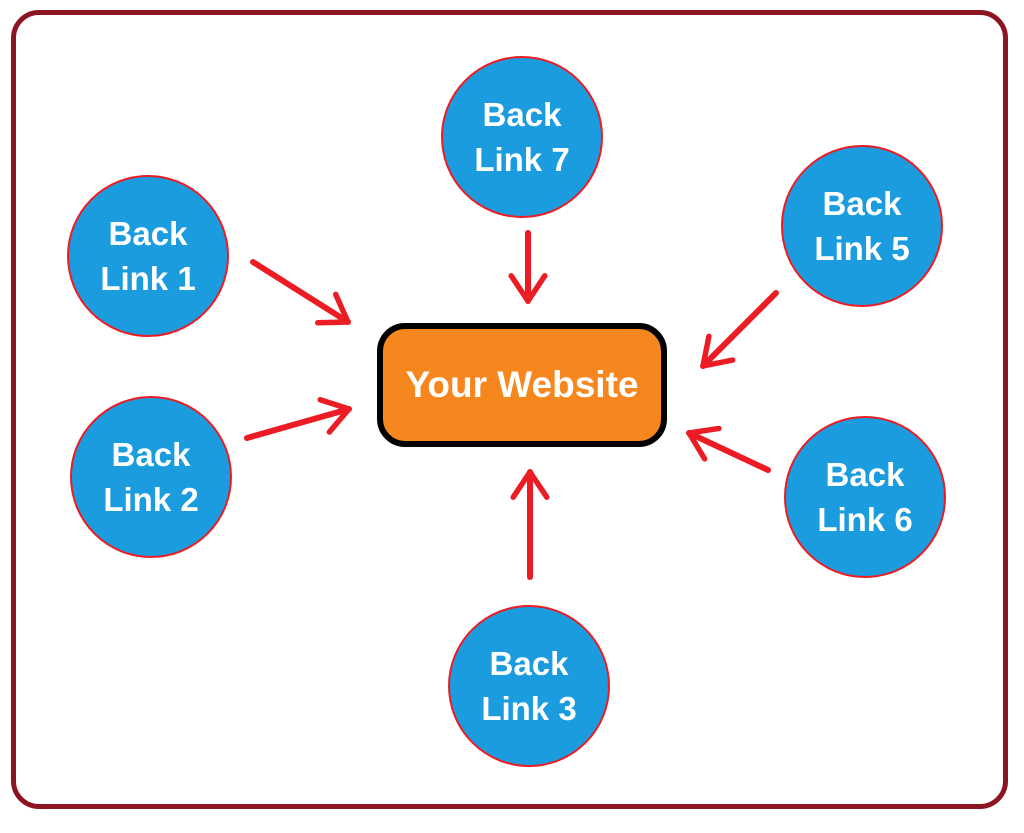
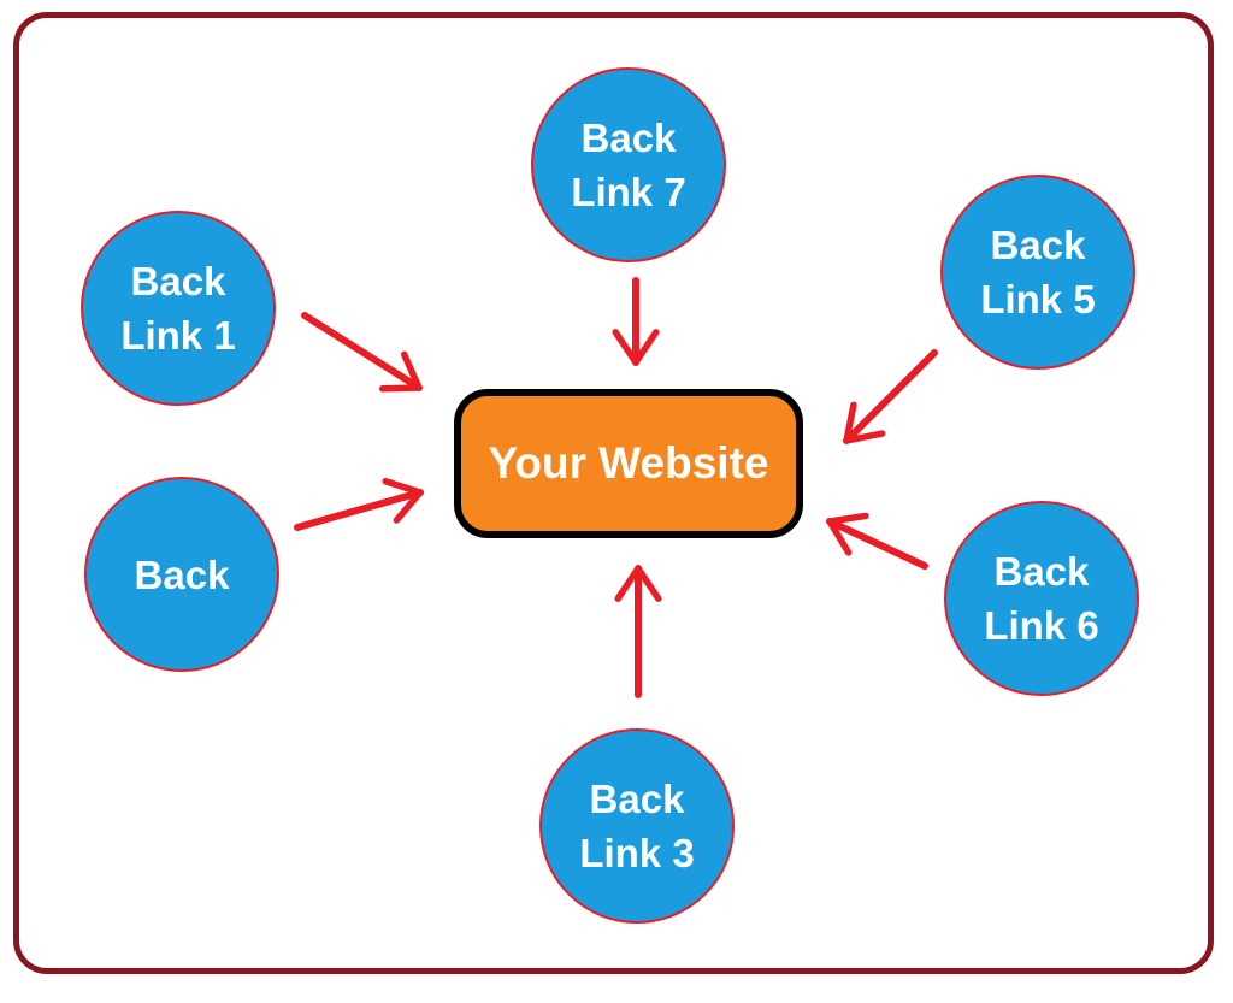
  Back
  Link 1
  Back
- Link 2
  Back
  Link 3
  Back
  Link 7
  Back
  Link 5
  Back
  Link 6
  Your Website
